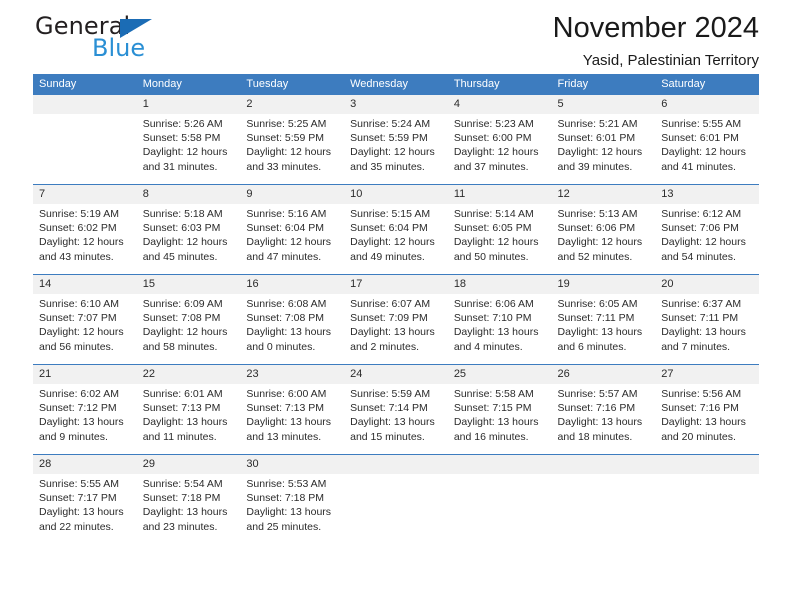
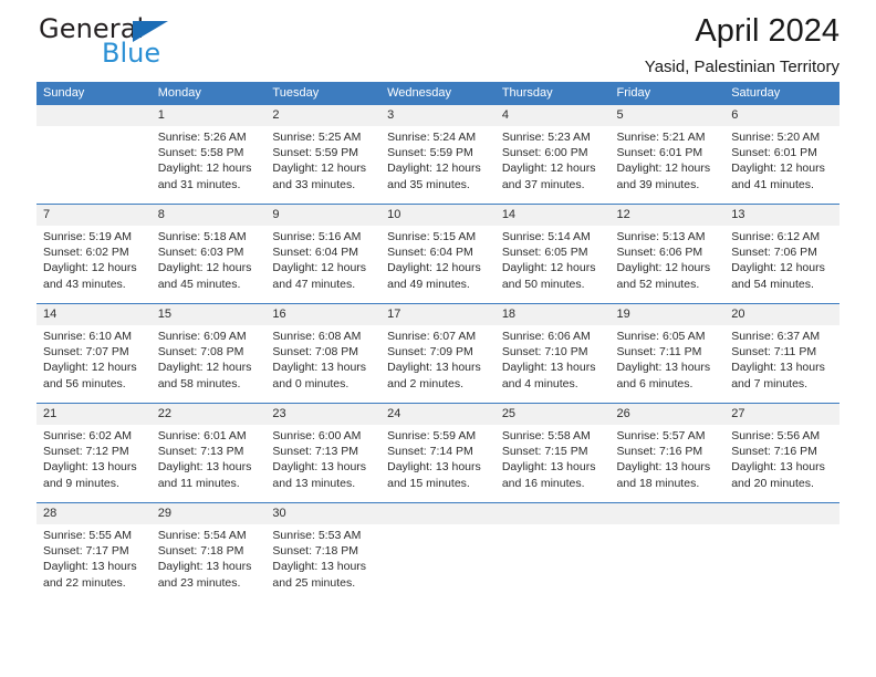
  General
  Blue
- November 2024
+ April 2024
  Yasid, Palestinian Territory
  Sunday	Monday	Tuesday	Wednesday	Thursday	Friday	Saturday
- 	1Sunrise: 5:26 AMSunset: 5:58 PMDaylight: 12 hoursand 31 minutes.	2Sunrise: 5:25 AMSunset: 5:59 PMDaylight: 12 hoursand 33 minutes.	3Sunrise: 5:24 AMSunset: 5:59 PMDaylight: 12 hoursand 35 minutes.	4Sunrise: 5:23 AMSunset: 6:00 PMDaylight: 12 hoursand 37 minutes.	5Sunrise: 5:21 AMSunset: 6:01 PMDaylight: 12 hoursand 39 minutes.	6Sunrise: 5:55 AMSunset: 6:01 PMDaylight: 12 hoursand 41 minutes.
+ 	1Sunrise: 5:26 AMSunset: 5:58 PMDaylight: 12 hoursand 31 minutes.	2Sunrise: 5:25 AMSunset: 5:59 PMDaylight: 12 hoursand 33 minutes.	3Sunrise: 5:24 AMSunset: 5:59 PMDaylight: 12 hoursand 35 minutes.	4Sunrise: 5:23 AMSunset: 6:00 PMDaylight: 12 hoursand 37 minutes.	5Sunrise: 5:21 AMSunset: 6:01 PMDaylight: 12 hoursand 39 minutes.	6Sunrise: 5:20 AMSunset: 6:01 PMDaylight: 12 hoursand 41 minutes.
- 7Sunrise: 5:19 AMSunset: 6:02 PMDaylight: 12 hoursand 43 minutes.	8Sunrise: 5:18 AMSunset: 6:03 PMDaylight: 12 hoursand 45 minutes.	9Sunrise: 5:16 AMSunset: 6:04 PMDaylight: 12 hoursand 47 minutes.	10Sunrise: 5:15 AMSunset: 6:04 PMDaylight: 12 hoursand 49 minutes.	11Sunrise: 5:14 AMSunset: 6:05 PMDaylight: 12 hoursand 50 minutes.	12Sunrise: 5:13 AMSunset: 6:06 PMDaylight: 12 hoursand 52 minutes.	13Sunrise: 6:12 AMSunset: 7:06 PMDaylight: 12 hoursand 54 minutes.
+ 7Sunrise: 5:19 AMSunset: 6:02 PMDaylight: 12 hoursand 43 minutes.	8Sunrise: 5:18 AMSunset: 6:03 PMDaylight: 12 hoursand 45 minutes.	9Sunrise: 5:16 AMSunset: 6:04 PMDaylight: 12 hoursand 47 minutes.	10Sunrise: 5:15 AMSunset: 6:04 PMDaylight: 12 hoursand 49 minutes.	14Sunrise: 5:14 AMSunset: 6:05 PMDaylight: 12 hoursand 50 minutes.	12Sunrise: 5:13 AMSunset: 6:06 PMDaylight: 12 hoursand 52 minutes.	13Sunrise: 6:12 AMSunset: 7:06 PMDaylight: 12 hoursand 54 minutes.
  14Sunrise: 6:10 AMSunset: 7:07 PMDaylight: 12 hoursand 56 minutes.	15Sunrise: 6:09 AMSunset: 7:08 PMDaylight: 12 hoursand 58 minutes.	16Sunrise: 6:08 AMSunset: 7:08 PMDaylight: 13 hoursand 0 minutes.	17Sunrise: 6:07 AMSunset: 7:09 PMDaylight: 13 hoursand 2 minutes.	18Sunrise: 6:06 AMSunset: 7:10 PMDaylight: 13 hoursand 4 minutes.	19Sunrise: 6:05 AMSunset: 7:11 PMDaylight: 13 hoursand 6 minutes.	20Sunrise: 6:37 AMSunset: 7:11 PMDaylight: 13 hoursand 7 minutes.
  21Sunrise: 6:02 AMSunset: 7:12 PMDaylight: 13 hoursand 9 minutes.	22Sunrise: 6:01 AMSunset: 7:13 PMDaylight: 13 hoursand 11 minutes.	23Sunrise: 6:00 AMSunset: 7:13 PMDaylight: 13 hoursand 13 minutes.	24Sunrise: 5:59 AMSunset: 7:14 PMDaylight: 13 hoursand 15 minutes.	25Sunrise: 5:58 AMSunset: 7:15 PMDaylight: 13 hoursand 16 minutes.	26Sunrise: 5:57 AMSunset: 7:16 PMDaylight: 13 hoursand 18 minutes.	27Sunrise: 5:56 AMSunset: 7:16 PMDaylight: 13 hoursand 20 minutes.
  28Sunrise: 5:55 AMSunset: 7:17 PMDaylight: 13 hoursand 22 minutes.	29Sunrise: 5:54 AMSunset: 7:18 PMDaylight: 13 hoursand 23 minutes.	30Sunrise: 5:53 AMSunset: 7:18 PMDaylight: 13 hoursand 25 minutes.
